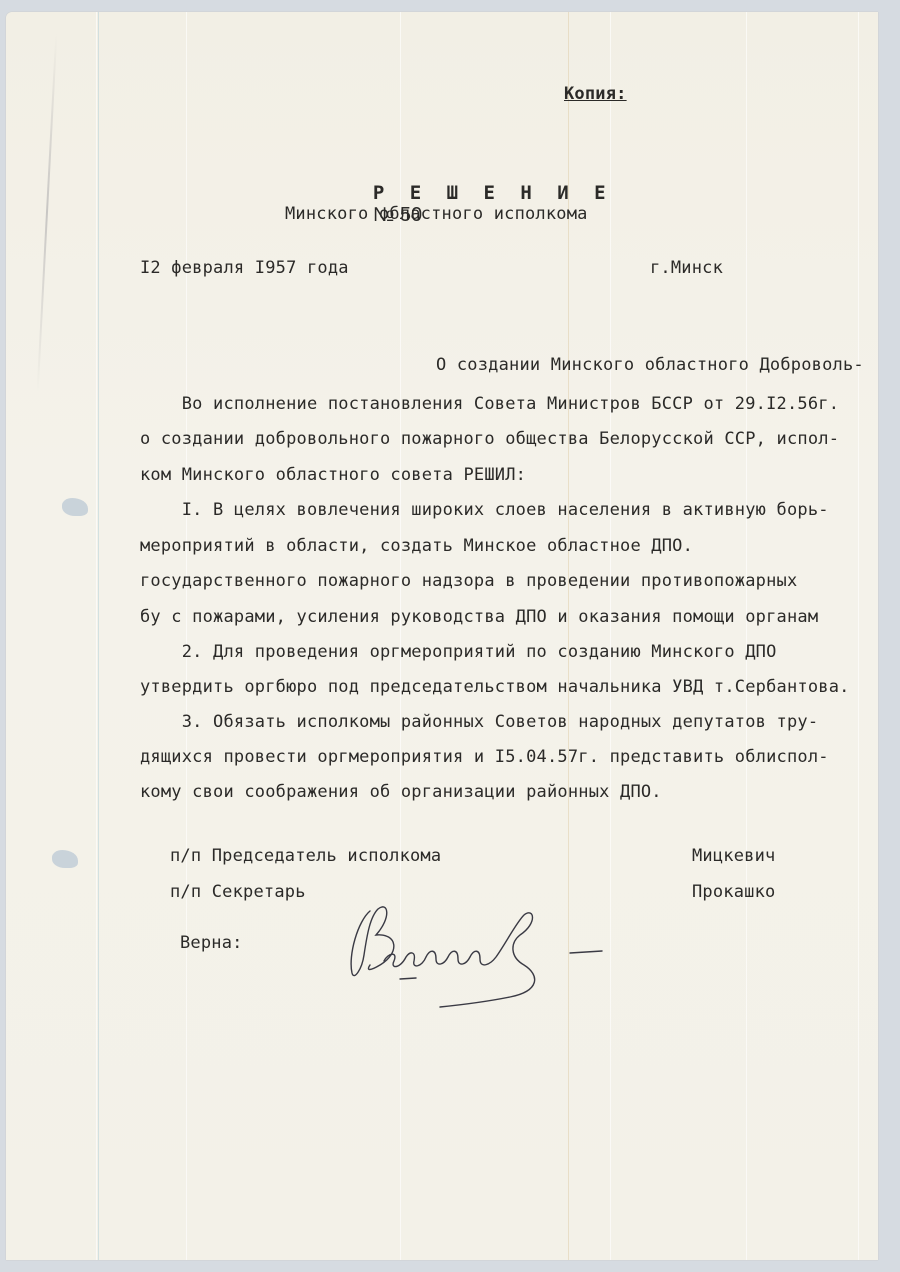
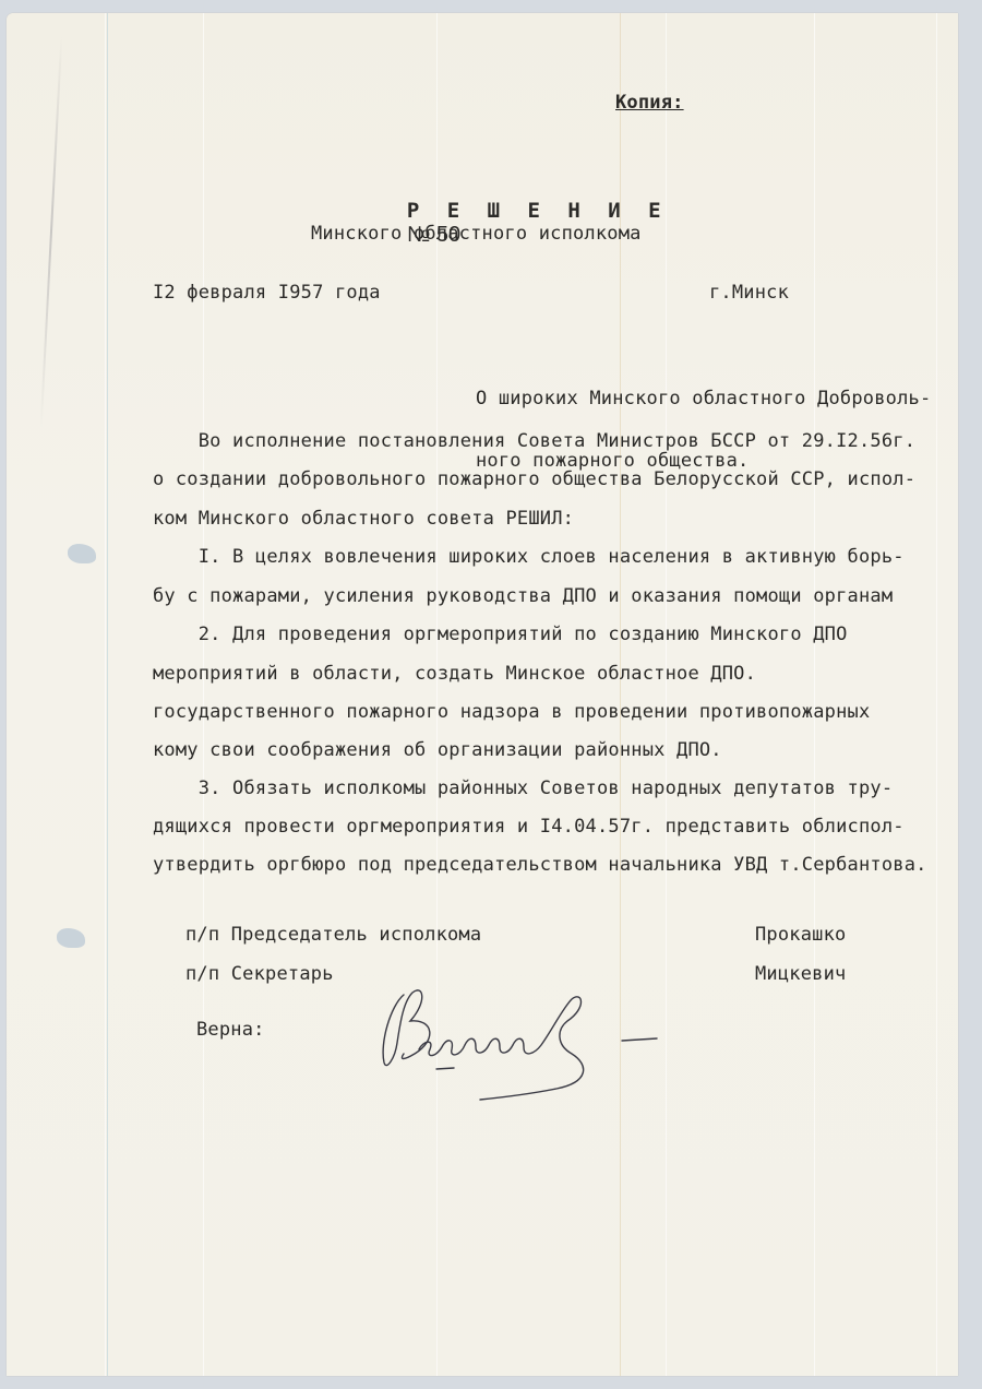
  Копия:
  Р Е Ш Е Н И Е № 50
  Минского областного исполкома
  I2 февраля I957 года
  г.Минск
- О создании Минского областного Доброволь-
+ О широких Минского областного Доброволь-
+ ного пожарного общества.
  Во исполнение постановления Совета Министров БССР от 29.I2.56г.
  о создании добровольного пожарного общества Белорусской ССР, испол-
  ком Минского областного совета РЕШИЛ:
  I. В целях вовлечения широких слоев населения в активную борь-
- мероприятий в области, создать Минское областное ДПО.
+ бу с пожарами, усиления руководства ДПО и оказания помощи органам
- государственного пожарного надзора в проведении противопожарных
+ 2. Для проведения оргмероприятий по созданию Минского ДПО
- бу с пожарами, усиления руководства ДПО и оказания помощи органам
+ мероприятий в области, создать Минское областное ДПО.
- 2. Для проведения оргмероприятий по созданию Минского ДПО
+ государственного пожарного надзора в проведении противопожарных
- утвердить оргбюро под председательством начальника УВД т.Сербантова.
+ кому свои соображения об организации районных ДПО.
  3. Обязать исполкомы районных Советов народных депутатов тру-
- дящихся провести оргмероприятия и I5.04.57г. представить облиспол-
+ дящихся провести оргмероприятия и I4.04.57г. представить облиспол-
- кому свои соображения об организации районных ДПО.
+ утвердить оргбюро под председательством начальника УВД т.Сербантова.
  п/п Председатель исполкома
- Мицкевич
+ Прокашко
  п/п Секретарь
- Прокашко
+ Мицкевич
  Верна:
